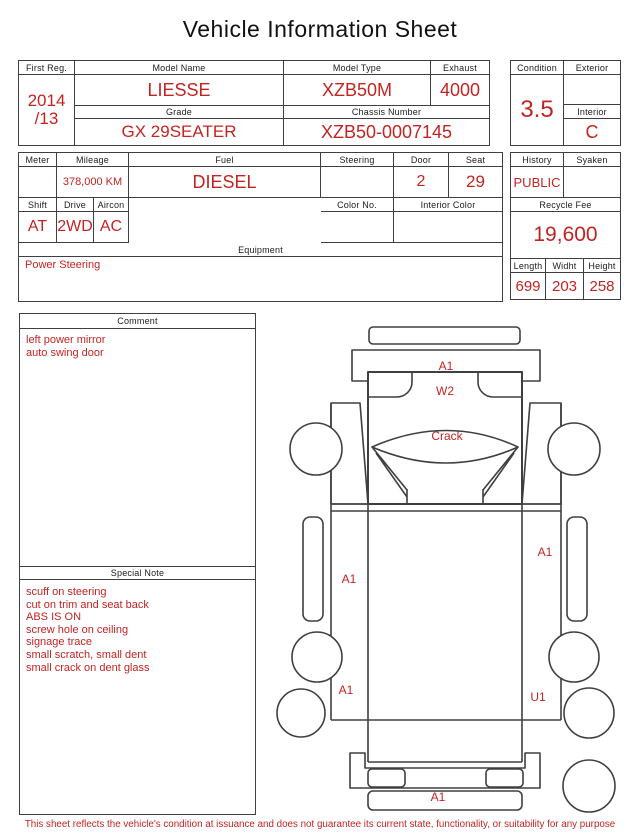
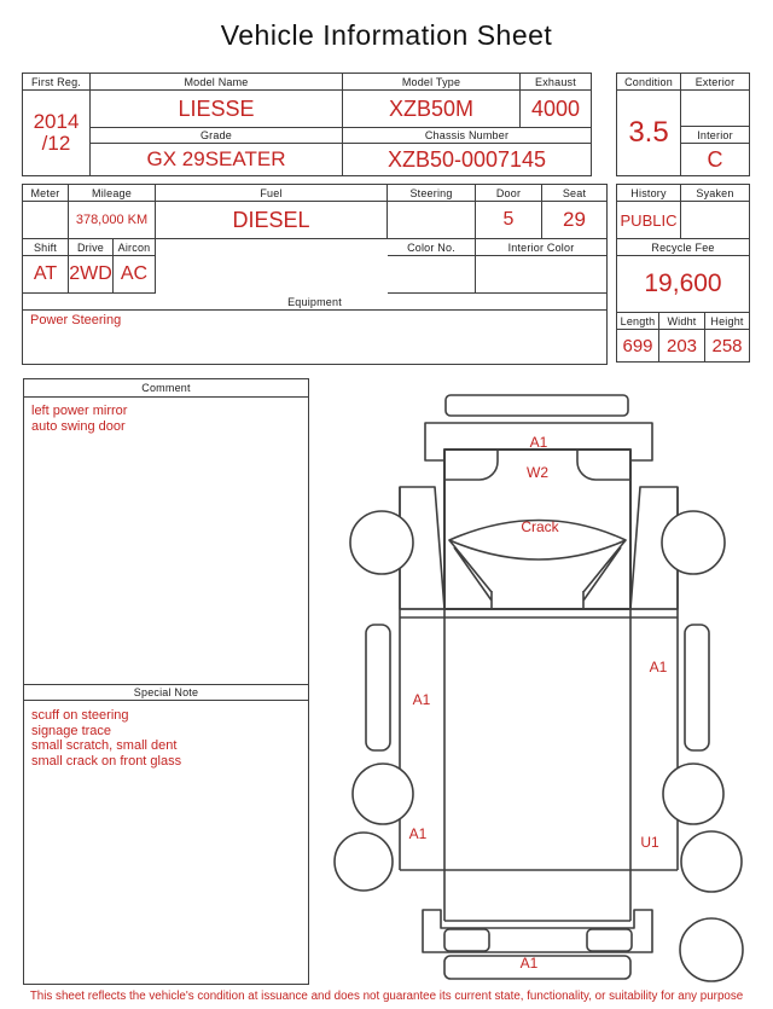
  Vehicle Information Sheet
  First Reg.
  2014
- /13
+ /12
  Model Name
  LIESSE
  Model Type
  XZB50M
  Exhaust
  4000
  Grade
  GX 29SEATER
  Chassis Number
  XZB50-0007145
  Condition
  3.5
  Exterior
  Interior
  C
  Meter
  Mileage
  378,000 KM
  Fuel
  DIESEL
  Steering
  Door
- 2
+ 5
  Seat
  29
  Shift
  AT
  Drive
  2WD
  Aircon
  AC
  Color No.
  Interior Color
  Equipment
  Power Steering
  History
  PUBLIC
  Syaken
  Recycle Fee
  19,600
  Length
  699
  Widht
  203
  Height
  258
  Comment
  left power mirror
  auto swing door
  Special Note
  scuff on steering
- cut on trim and seat back
- ABS IS ON
- screw hole on ceiling
  signage trace
  small scratch, small dent
- small crack on dent glass
+ small crack on front glass
  A1
  W2
  Crack
  A1
  A1
  A1
  U1
  A1
  This sheet reflects the vehicle's condition at issuance and does not guarantee its current state, functionality, or suitability for any purpose
